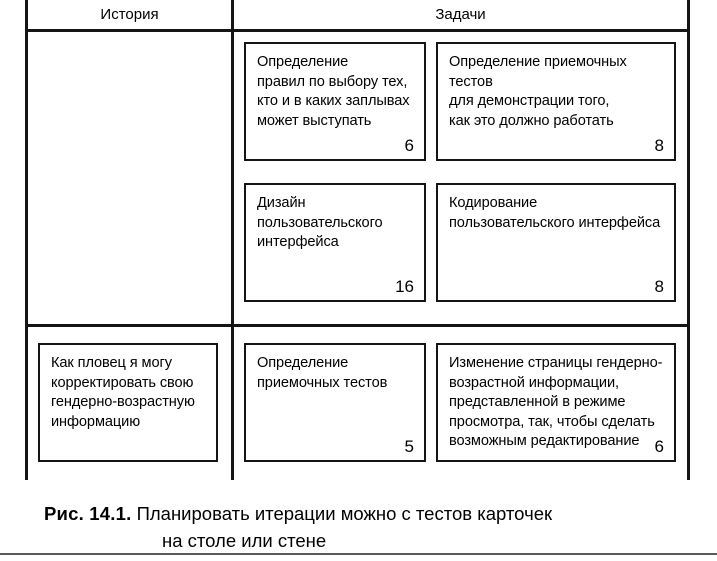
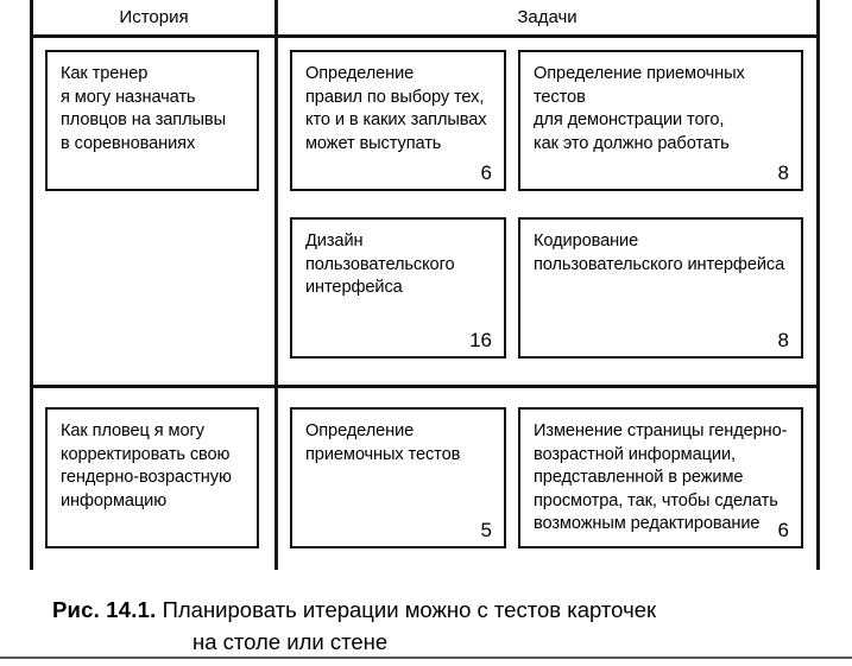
  История
  Задачи
+ Как тренер
+ я могу назначать
+ пловцов на заплывы
+ в соревнованиях
  Определение
  правил по выбору тех,
  кто и в каких заплывах
  может выступать
  6
  Определение приемочных тестов
  для демонстрации того,
  как это должно работать
  8
  Дизайн
  пользовательского
  интерфейса
  16
  Кодирование
  пользовательского интерфейса
  8
  Как пловец я могу
  корректировать свою
  гендерно-возрастную
  информацию
  Определение
  приемочных тестов
  5
  Изменение страницы гендерно-
  возрастной информации,
  представленной в режиме
  просмотра, так, чтобы сделать
  возможным редактирование
  6
  Рис. 14.1. Планировать итерации можно с тестов карточек
  на столе или стене
